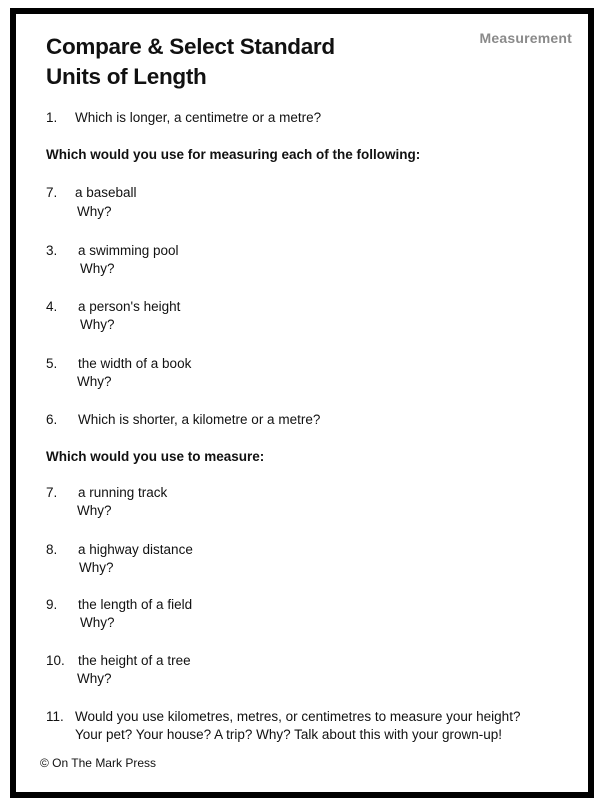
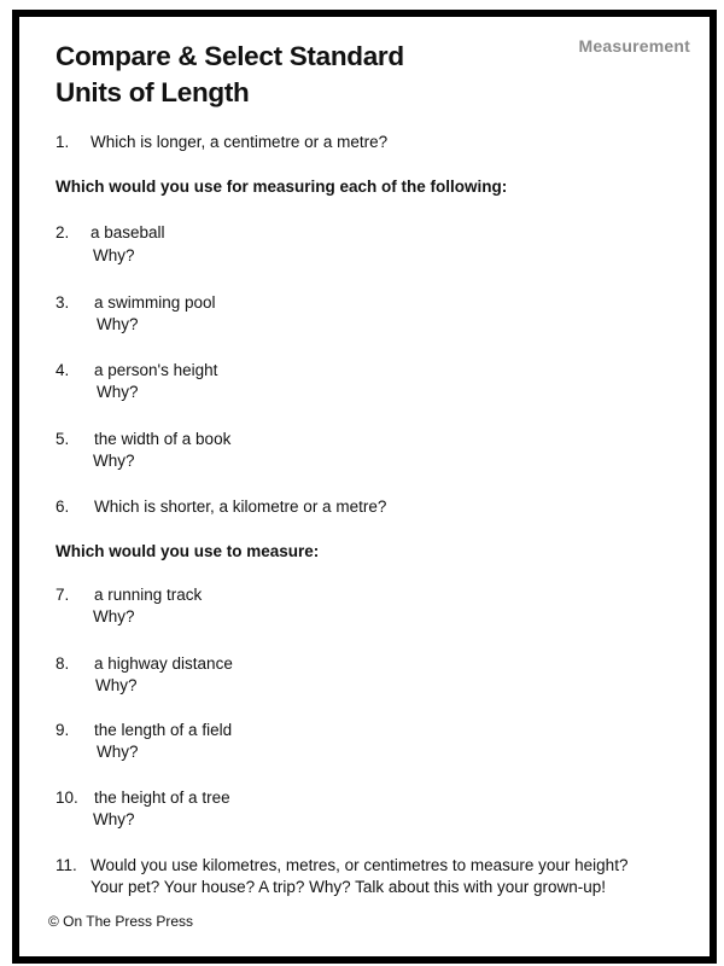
  Measurement
  Compare & Select Standard
  Units of Length
  1. Which is longer, a centimetre or a metre?
  Which would you use for measuring each of the following:
- 7. a baseball
+ 2. a baseball
  Why?
  3. a swimming pool
  Why?
  4. a person's height
  Why?
  5. the width of a book
  Why?
  6. Which is shorter, a kilometre or a metre?
  Which would you use to measure:
  7. a running track
  Why?
  8. a highway distance
  Why?
  9. the length of a field
  Why?
  10. the height of a tree
  Why?
  11. Would you use kilometres, metres, or centimetres to measure your height?
  Your pet? Your house? A trip? Why? Talk about this with your grown-up!
- © On The Mark Press
+ © On The Press Press
